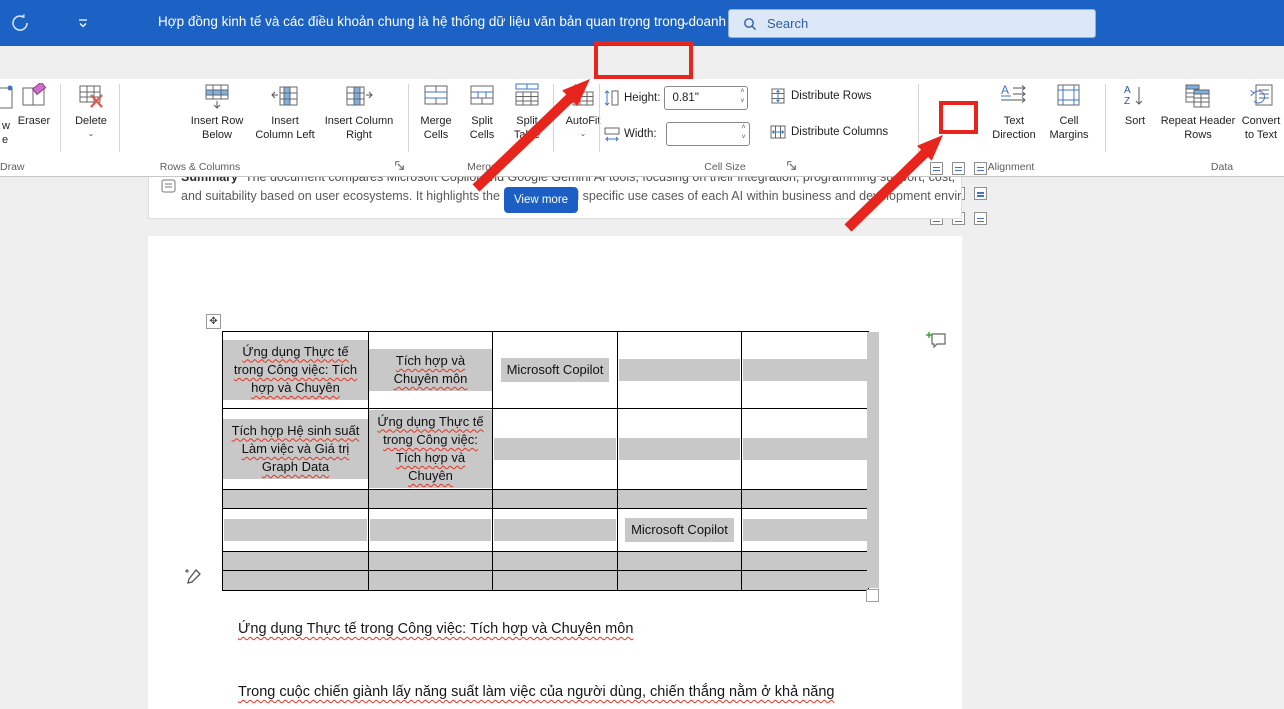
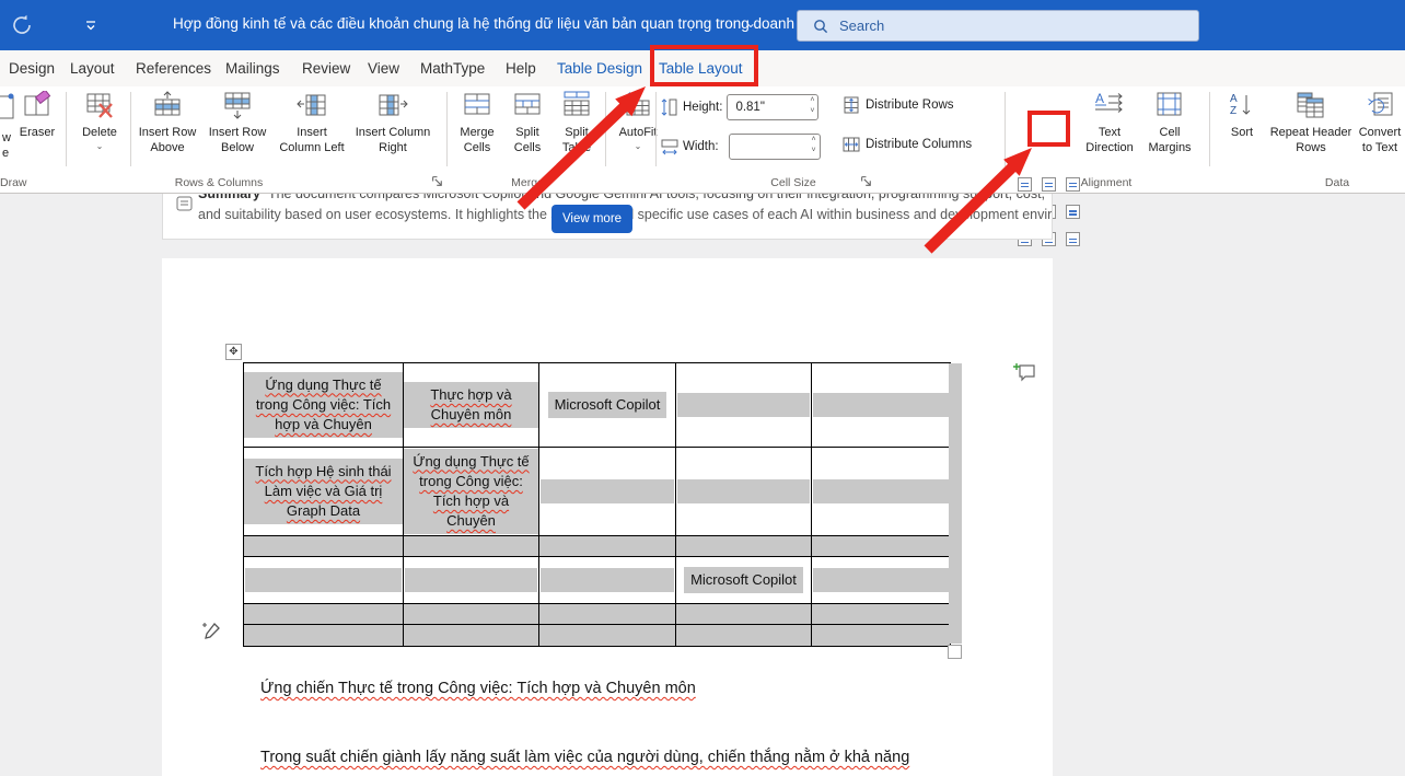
  Hợp đồng kinh tế và các điều khoản chung là hệ thống dữ liệu văn bản quan trọng trong doanh
  ⌄
  Search
+ Design
+ Layout
+ References
+ Mailings
+ Review
+ View
+ MathType
+ Help
+ Table Design
+ Table Layout
  w
  e
  Eraser
  Draw
  Delete
  ⌄
+ Insert Row Above
  Insert Row Below
  Insert Column Left
  Insert Column Right
  Rows & Columns
  Merge Cells
  Split Cells
  Split Ta
  Merg
  AutoFi
  ⌄
  Height:
  0.81"
  Width:
  Cell Size
  Distribute Rows
  Distribute Columns
  A
  Text Direction
  Cell Margins
  Alignment
  A
  Z
  Sort
  Repeat Header Rows
  Convert to Text
  Data
  Summary The document compares Microsoft Copilotd Google Gemini AI tools, focusing on their integration, programming suort, cost,
  and suitability based on user ecosystems. It highlights the specific use cases of each AI within business and deopment envir
  View more
  ✥
  Ứng dụng Thực tế trong Công việc: Tích hợp và Chuyên
- Tích hợp và Chuyên môn
+ Thực hợp và Chuyên môn
  Microsoft Copilot
- Tích hợp Hệ sinh suất Làm việc và Giá trị Graph Data
+ Tích hợp Hệ sinh thái Làm việc và Giá trị Graph Data
  Ứng dụng Thực tế trong Công việc: Tích hợp và Chuyên
  Microsoft Copilot
- Ứng dụng Thực tế trong Công việc: Tích hợp và Chuyên môn
+ Ứng chiến Thực tế trong Công việc: Tích hợp và Chuyên môn
- Trong cuộc chiến giành lấy năng suất làm việc của người dùng, chiến thắng nằm ở khả năng
+ Trong suất chiến giành lấy năng suất làm việc của người dùng, chiến thắng nằm ở khả năng
